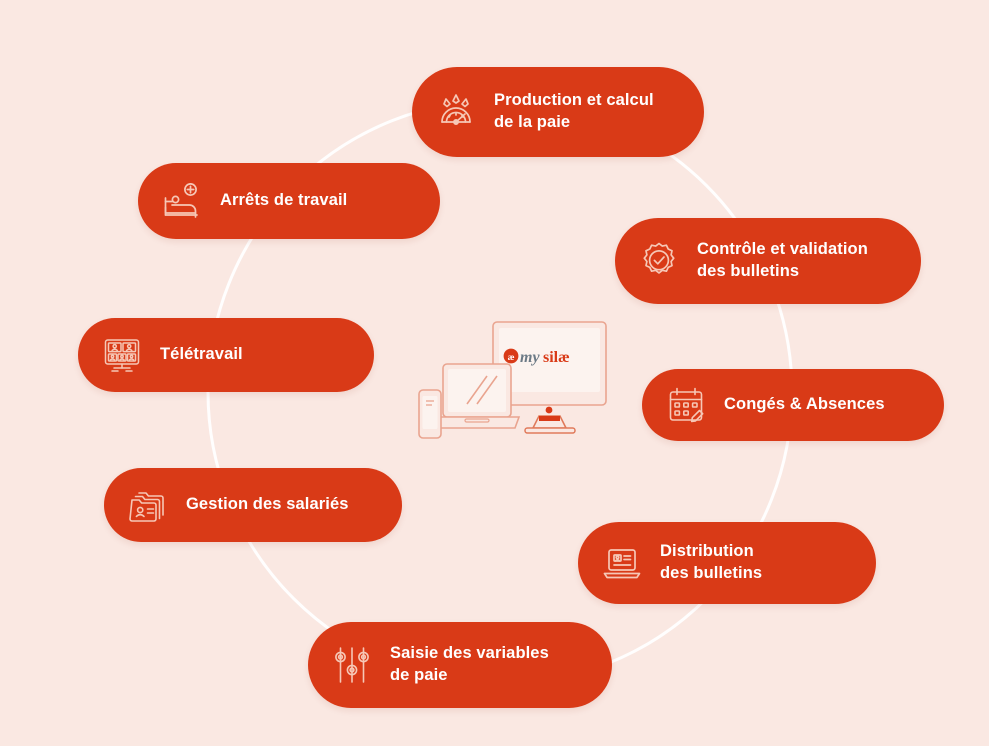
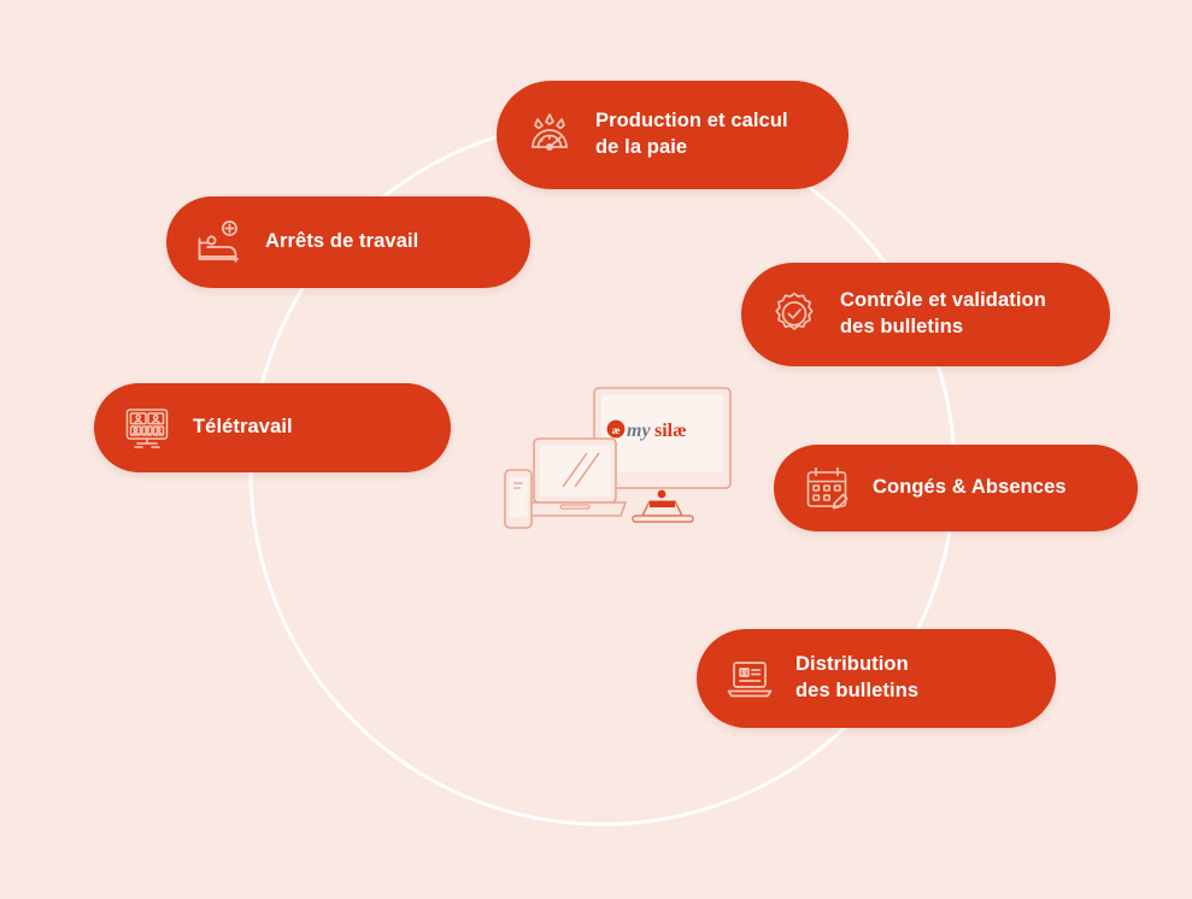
  æ
  my
  silæ
  Production et calcul
  de la paie
  Contrôle et validation
  des bulletins
  Congés & Absences
  Distribution
  des bulletins
- Saisie des variables
- de paie
- Gestion des salariés
  Télétravail
  Arrêts de travail
